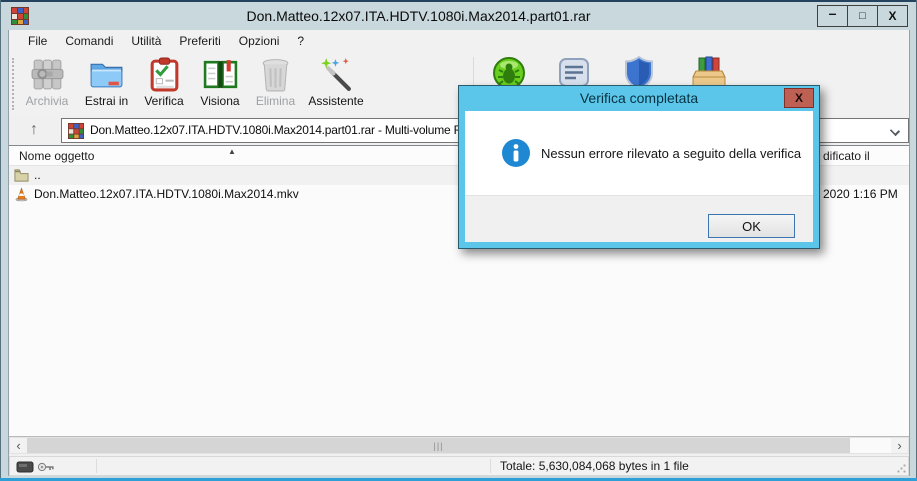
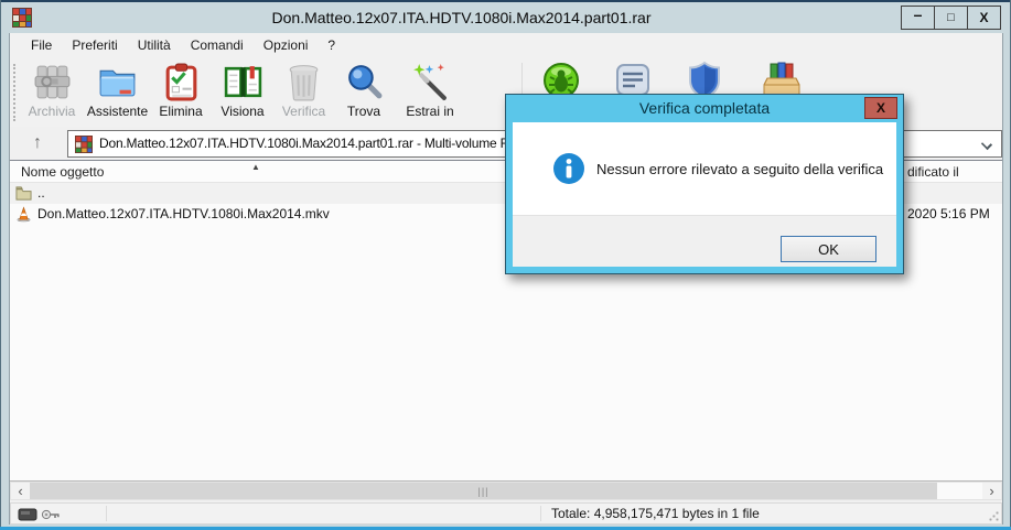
  Don.Matteo.12x07.ITA.HDTV.1080i.Max2014.part01.rar
  –
  □
  X
  File
- Comandi
+ Preferiti
  Utilità
- Preferiti
+ Comandi
  Opzioni
  ?
  Archivia
- Estrai in
+ Assistente
- Verifica
+ Elimina
  Visiona
- Elimina
+ Verifica
+ Trova
- Assistente
+ Estrai in
  ↑
  Don.Matteo.12x07.ITA.HDTV.1080i.Max2014.part01.rar - Multi-volume
  Nome oggetto
  ▲
  dificato il
  ..
  Don.Matteo.12x07.ITA.HDTV.1080i.Max2014.mkv
- 2020 1:16 PM
+ 2020 5:16 PM
  ‹
  |||
  ›
- Totale: 5,630,084,068 bytes in 1 file
+ Totale: 4,958,175,471 bytes in 1 file
  Verifica completata
  X
  Nessun errore rilevato a seguito della verifica
  OK
